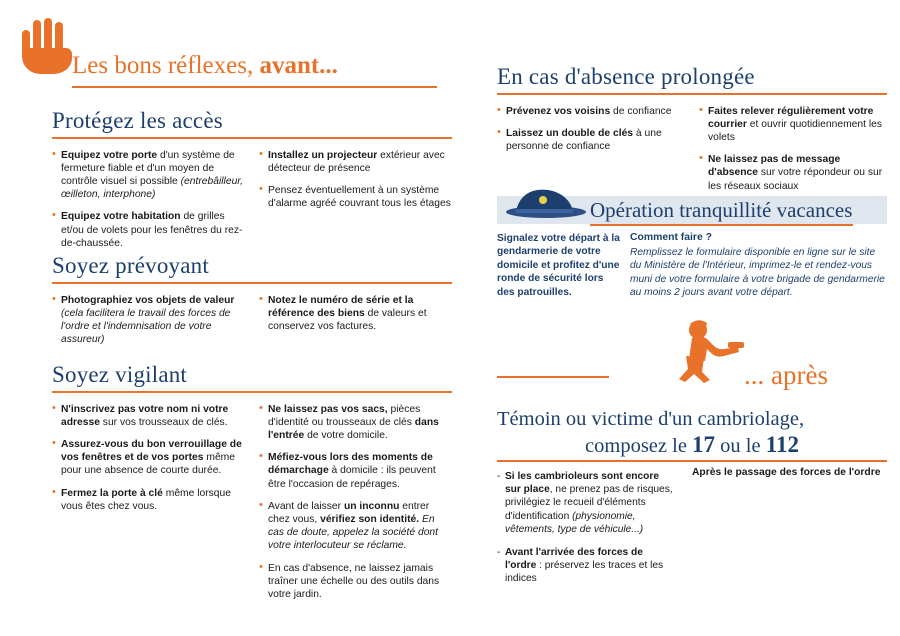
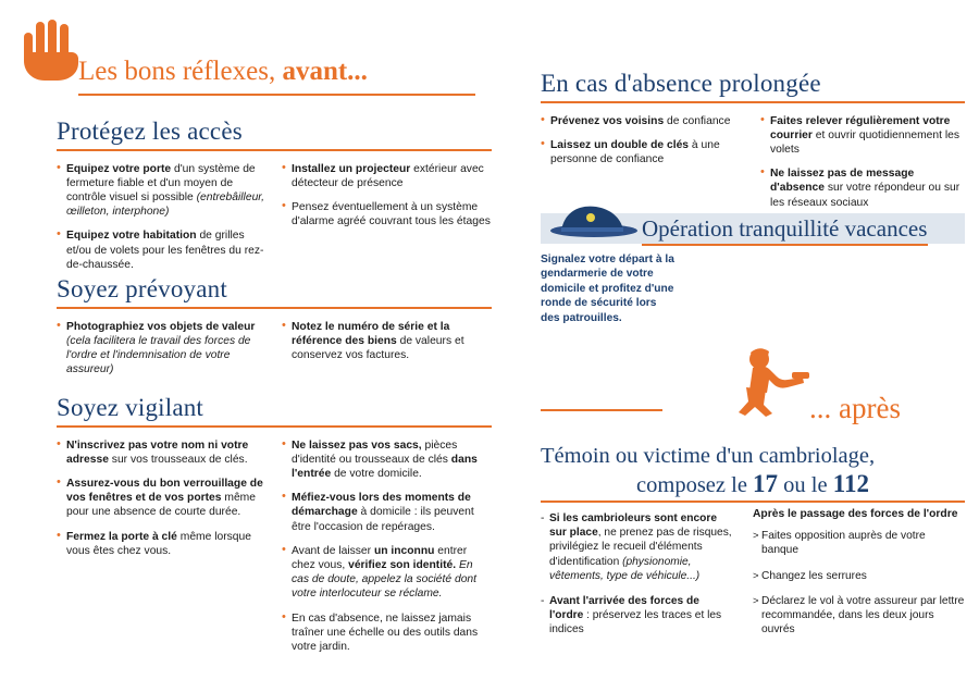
  Les bons réflexes, avant...
  Protégez les accès
  Equipez votre porte d'un système de fermeture fiable et d'un moyen de contrôle visuel si possible (entrebâilleur, œilleton, interphone)
  Equipez votre habitation de grilles et/ou de volets pour les fenêtres du rez-de-chaussée.
  Installez un projecteur extérieur avec détecteur de présence
  Pensez éventuellement à un système d'alarme agréé couvrant tous les étages
  Soyez prévoyant
  Photographiez vos objets de valeur (cela facilitera le travail des forces de l'ordre et l'indemnisation de votre assureur)
  Notez le numéro de série et la référence des biens de valeurs et conservez vos factures.
  Soyez vigilant
  N'inscrivez pas votre nom ni votre adresse sur vos trousseaux de clés.
  Assurez-vous du bon verrouillage de vos fenêtres et de vos portes même pour une absence de courte durée.
  Fermez la porte à clé même lorsque vous êtes chez vous.
  Ne laissez pas vos sacs, pièces d'identité ou trousseaux de clés dans l'entrée de votre domicile.
  Méfiez-vous lors des moments de démarchage à domicile : ils peuvent être l'occasion de repérages.
  Avant de laisser un inconnu entrer chez vous, vérifiez son identité. En cas de doute, appelez la société dont votre interlocuteur se réclame.
  En cas d'absence, ne laissez jamais traîner une échelle ou des outils dans votre jardin.
  En cas d'absence prolongée
  Prévenez vos voisins de confiance
  Laissez un double de clés à une personne de confiance
  Faites relever régulièrement votre courrier et ouvrir quotidiennement les volets
  Ne laissez pas de message d'absence sur votre répondeur ou sur les réseaux sociaux
  Opération tranquillité vacances
  Signalez votre départ à la gendarmerie de votre domicile et profitez d'une ronde de sécurité lors des patrouilles.
- Comment faire ?
- Remplissez le formulaire disponible en ligne sur le site du Ministère de l'Intérieur, imprimez-le et rendez-vous muni de votre formulaire à votre brigade de gendarmerie au moins 2 jours avant votre départ.
  ... après
  Témoin ou victime d'un cambriolage,
  composez le 17 ou le 112
  Si les cambrioleurs sont encore sur place, ne prenez pas de risques, privilégiez le recueil d'éléments d'identification (physionomie, vêtements, type de véhicule...)
  Avant l'arrivée des forces de l'ordre : préservez les traces et les indices
  Après le passage des forces de l'ordre
+ Faites opposition auprès de votre banque
+ Changez les serrures
+ Déclarez le vol à votre assureur par lettre recommandée, dans les deux jours ouvrés
